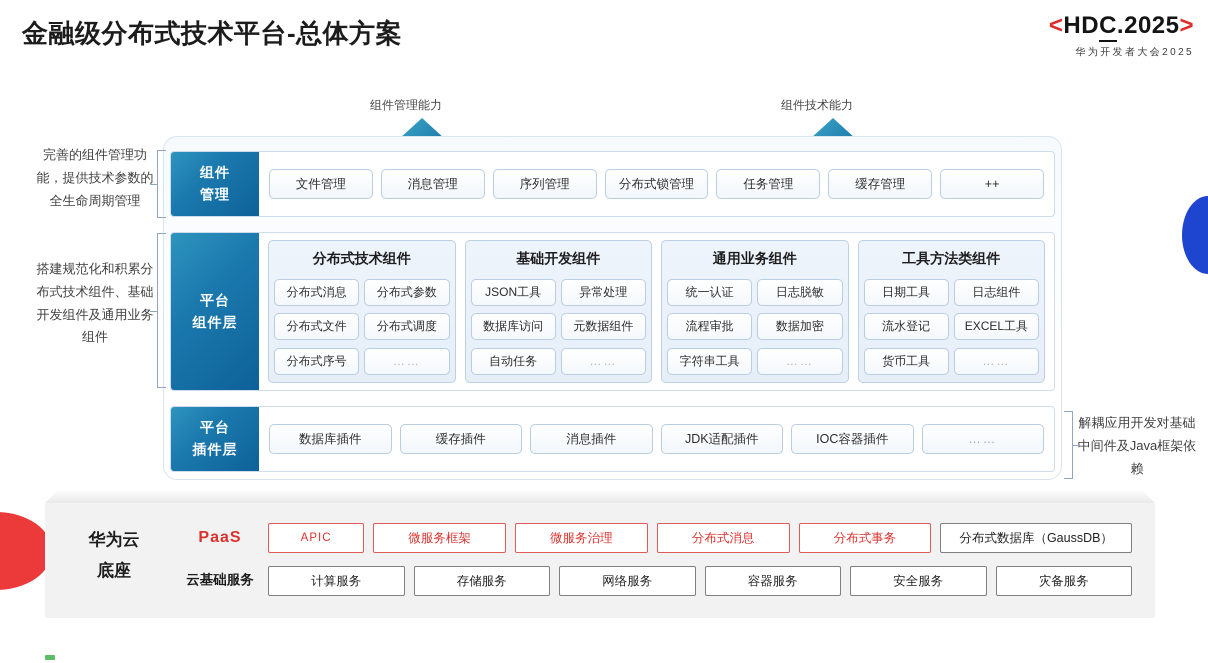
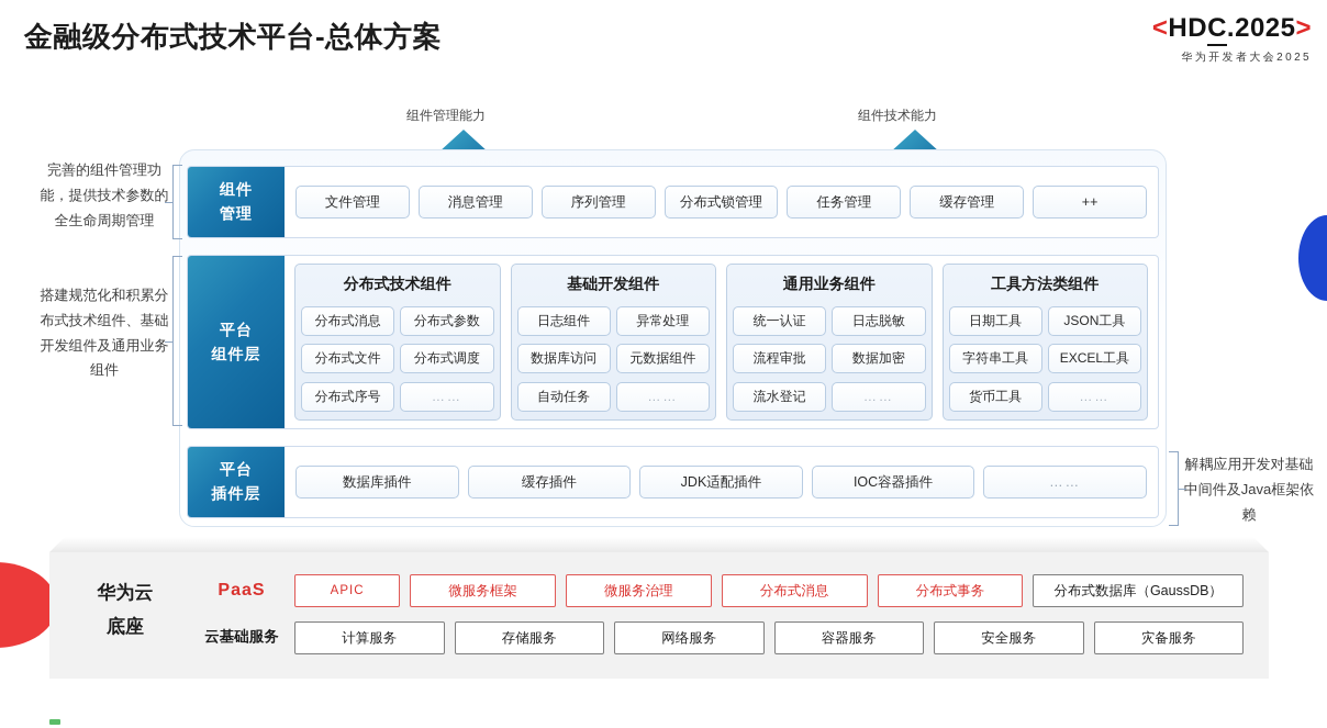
  金融级分布式技术平台-总体方案
  <HDC.2025>
  华为开发者大会2025
  组件管理能力
  组件技术能力
  完善的组件管理功能，提供技术参数的全生命周期管理
  搭建规范化和积累分布式技术组件、基础开发组件及通用业务组件
  解耦应用开发对基础中间件及Java框架依赖
  组件
  管理
  文件管理
  消息管理
  序列管理
  分布式锁管理
  任务管理
  缓存管理
  ++
  平台
  组件层
  分布式技术组件
  分布式消息
  分布式参数
  分布式文件
  分布式调度
  分布式序号
  ……
  基础开发组件
- JSON工具
+ 日志组件
  异常处理
  数据库访问
  元数据组件
  自动任务
  ……
  通用业务组件
  统一认证
  日志脱敏
  流程审批
  数据加密
- 字符串工具
+ 流水登记
  ……
  工具方法类组件
  日期工具
- 日志组件
+ JSON工具
- 流水登记
+ 字符串工具
  EXCEL工具
  货币工具
  ……
  平台
  插件层
  数据库插件
  缓存插件
- 消息插件
  JDK适配插件
  IOC容器插件
  ……
  华为云
  底座
  PaaS
  APIC
  微服务框架
  微服务治理
  分布式消息
  分布式事务
  分布式数据库（GaussDB）
  云基础服务
  计算服务
  存储服务
  网络服务
  容器服务
  安全服务
  灾备服务
